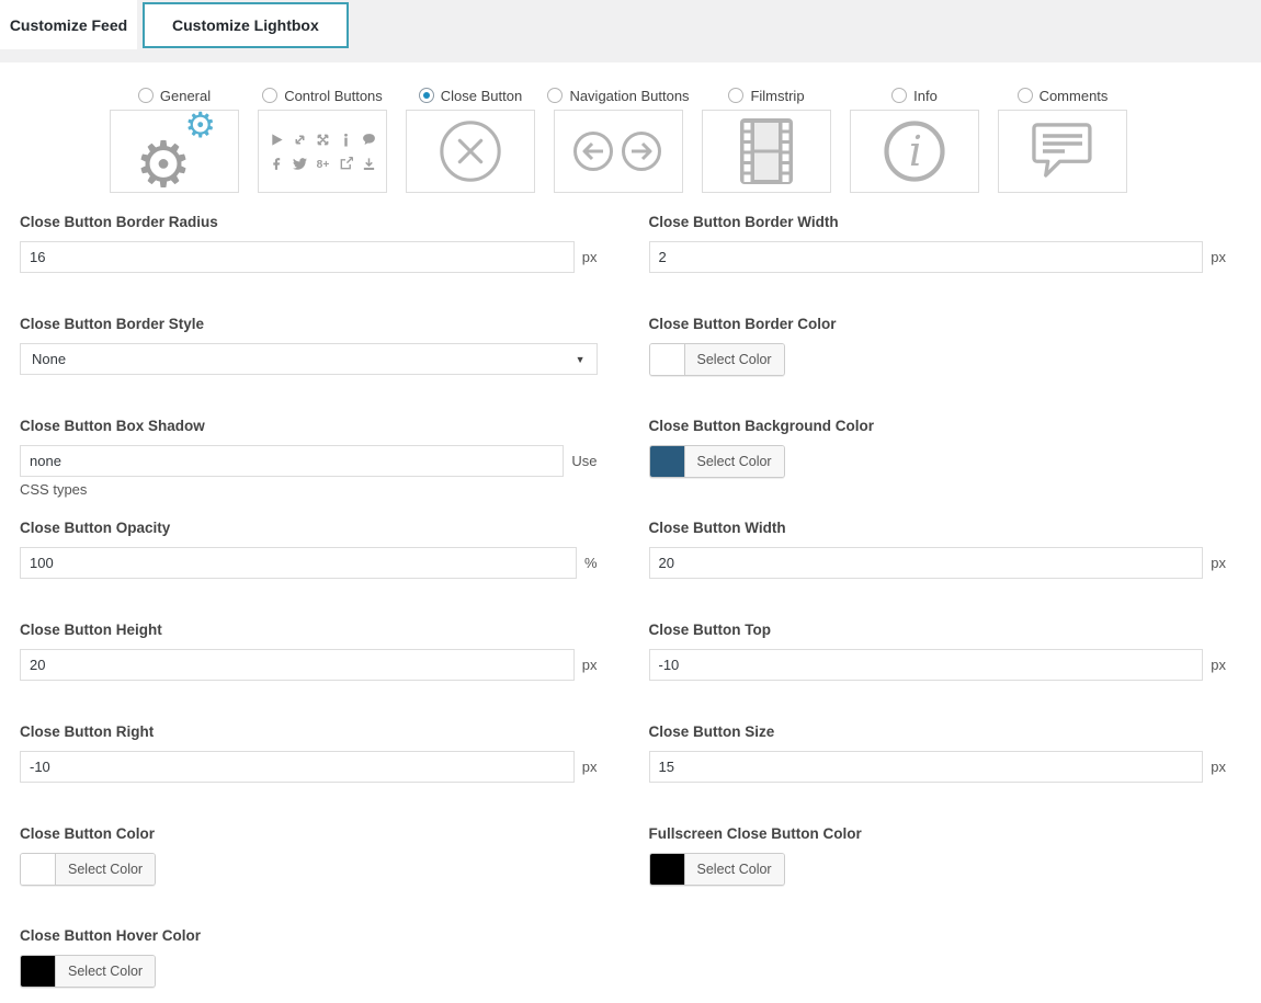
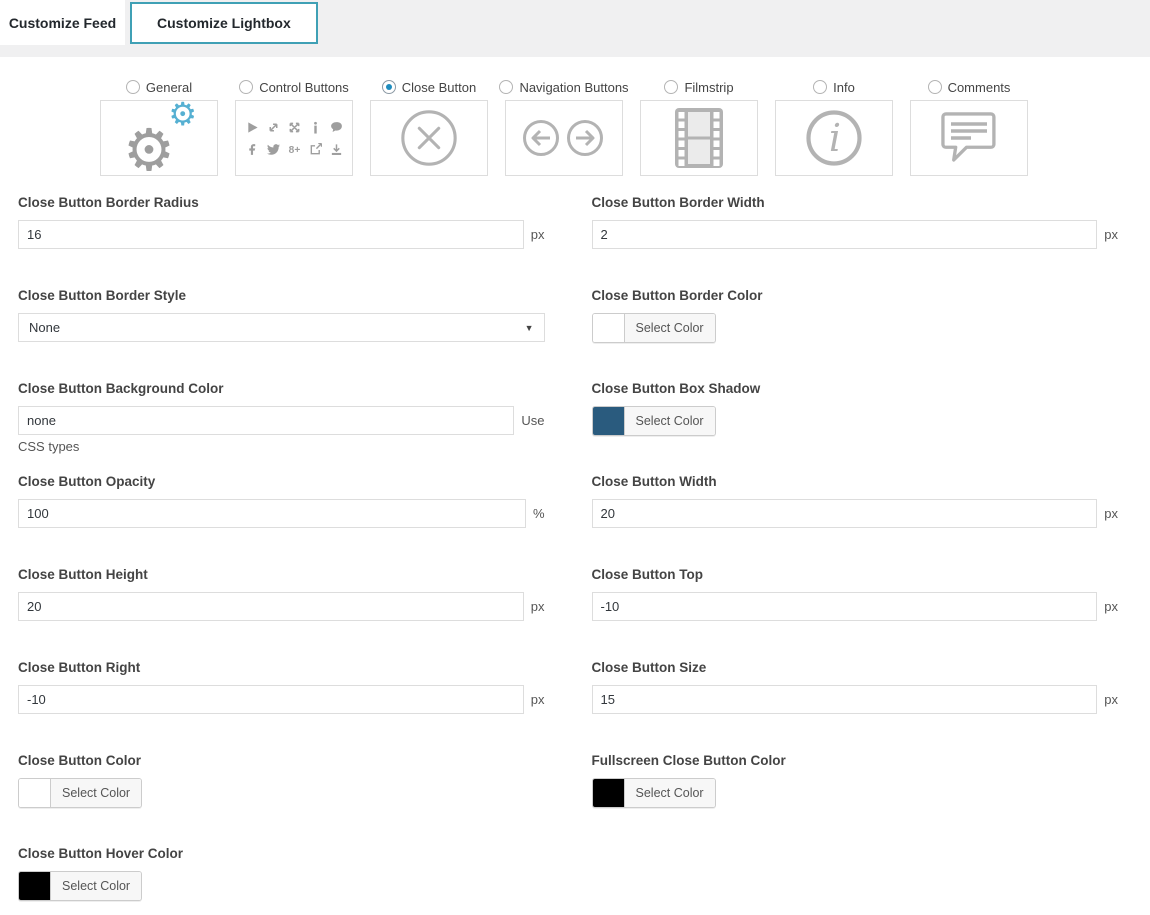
  Customize Feed
  Customize Lightbox
  General
  Control Buttons
  Close Button
  Navigation Buttons
  Filmstrip
  Info
  Comments
  ⚙
  ⚙
  8+
  i
  Close Button Border Radius
  16
  px
  Close Button Border Width
  2
  px
  Close Button Border Style
  None
  ▼
  Close Button Border Color
  Select Color
- Close Button Box Shadow
+ Close Button Background Color
  none
  Use
  CSS types
- Close Button Background Color
+ Close Button Box Shadow
  Select Color
  Close Button Opacity
  100
  %
  Close Button Width
  20
  px
  Close Button Height
  20
  px
  Close Button Top
  -10
  px
  Close Button Right
  -10
  px
  Close Button Size
  15
  px
  Close Button Color
  Select Color
  Fullscreen Close Button Color
  Select Color
  Close Button Hover Color
  Select Color
